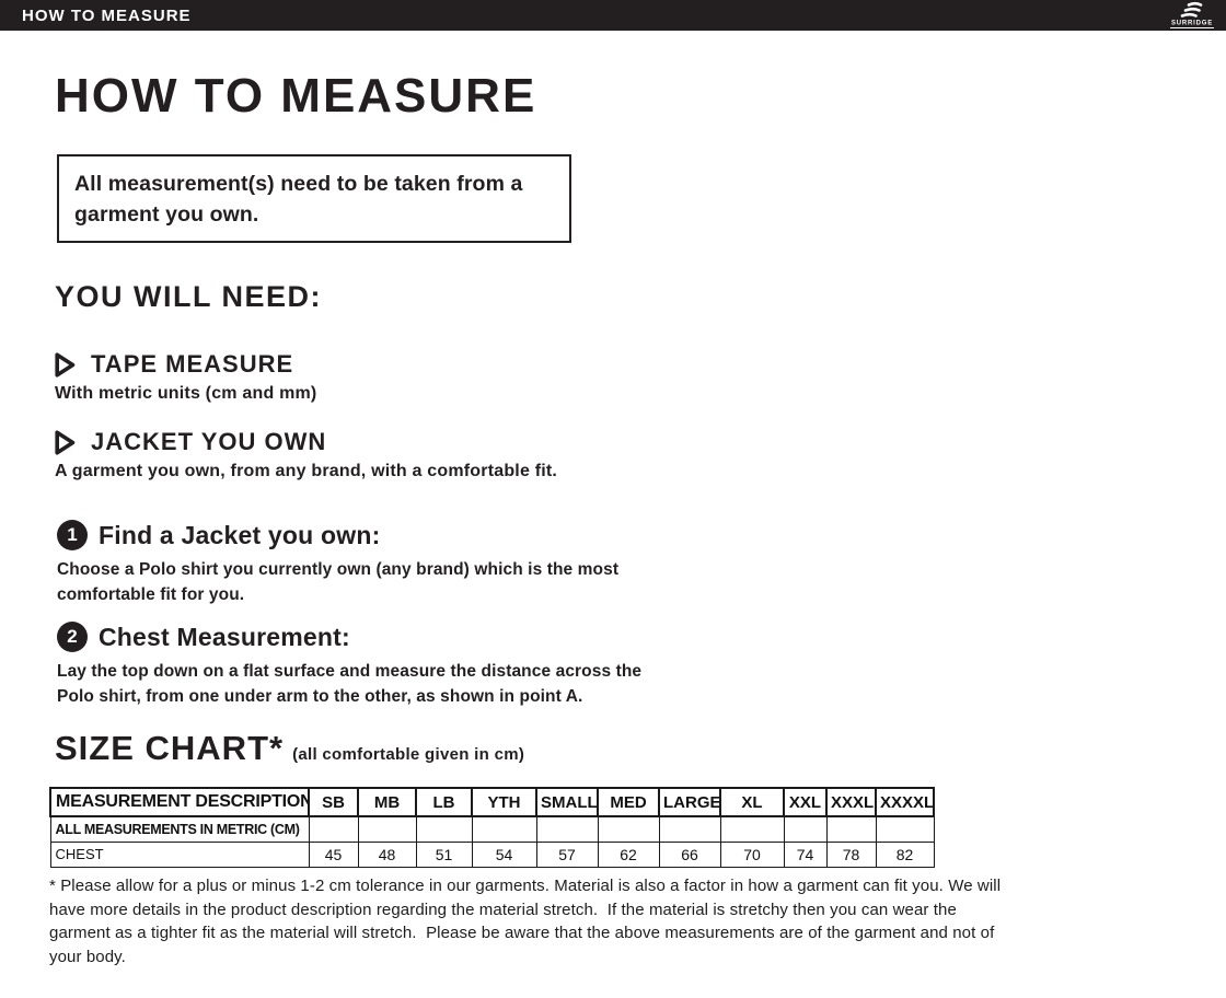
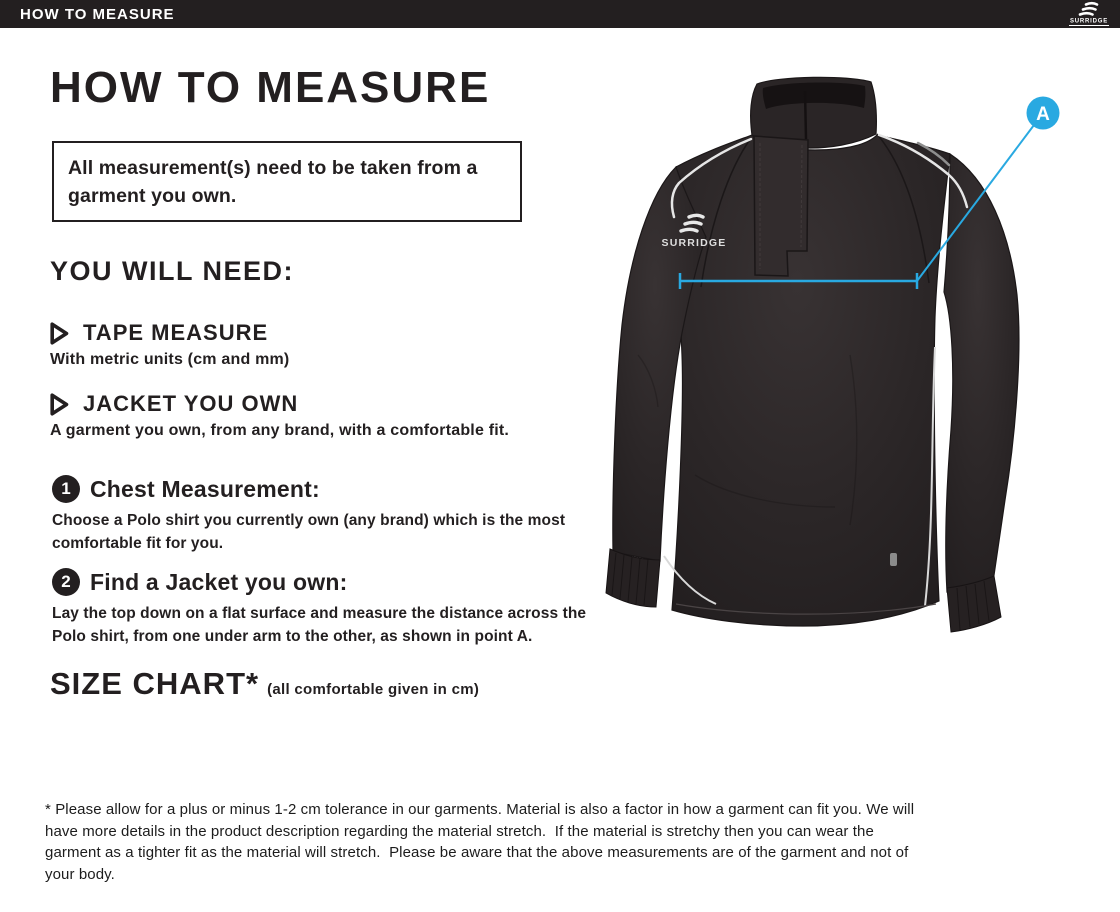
  HOW TO MEASURE
  HOW TO MEASURE
  All measurement(s) need to be taken from a garment you own.
  YOU WILL NEED:
  TAPE MEASURE
  With metric units (cm and mm)
  JACKET YOU OWN
  A garment you own, from any brand, with a comfortable fit.
  1
- Find a Jacket you own:
+ Chest Measurement:
  Choose a Polo shirt you currently own (any brand) which is the most comfortable fit for you.
  2
- Chest Measurement:
+ Find a Jacket you own:
  Lay the top down on a flat surface and measure the distance across the Polo shirt, from one under arm to the other, as shown in point A.
  SIZE CHART*
  (all comfortable given in cm)
- MEASUREMENT DESCRIPTION	SB	MB	LB	YTH	SMALL	MED	LARGE	XL	XXL	XXXL	XXXXL
- ALL MEASUREMENTS IN METRIC (CM)
- CHEST	45	48	51	54	57	62	66	70	74	78	82
  * Please allow for a plus or minus 1-2 cm tolerance in our garments. Material is also a factor in how a garment can fit you. We will have more details in the product description regarding the material stretch. If the material is stretchy then you can wear the garment as a tighter fit as the material will stretch. Please be aware that the above measurements are of the garment and not of your body.
+ SURRIDGE
+ A
